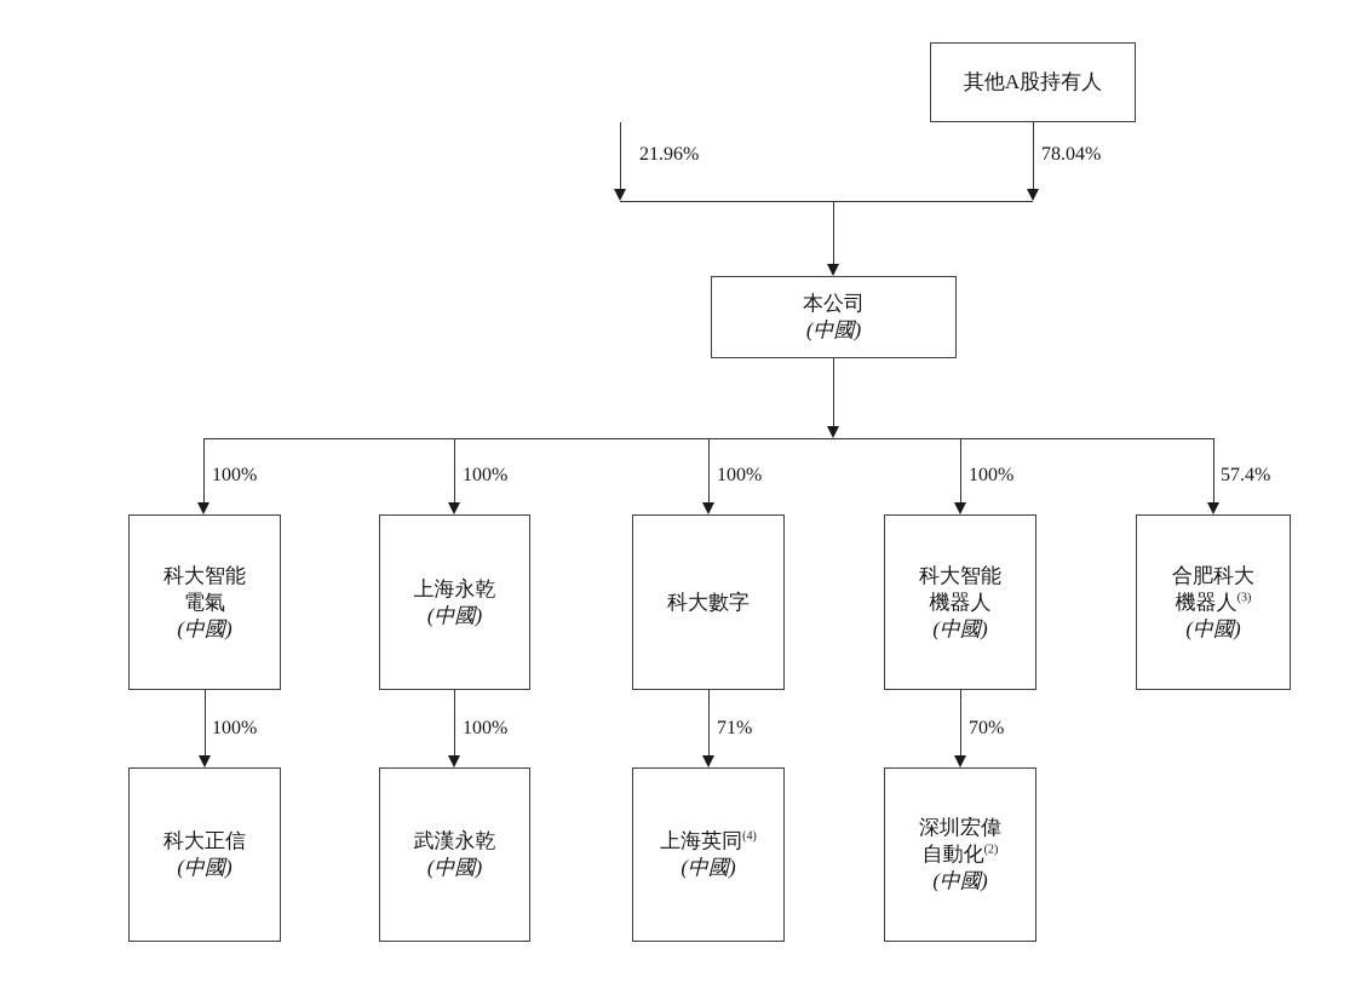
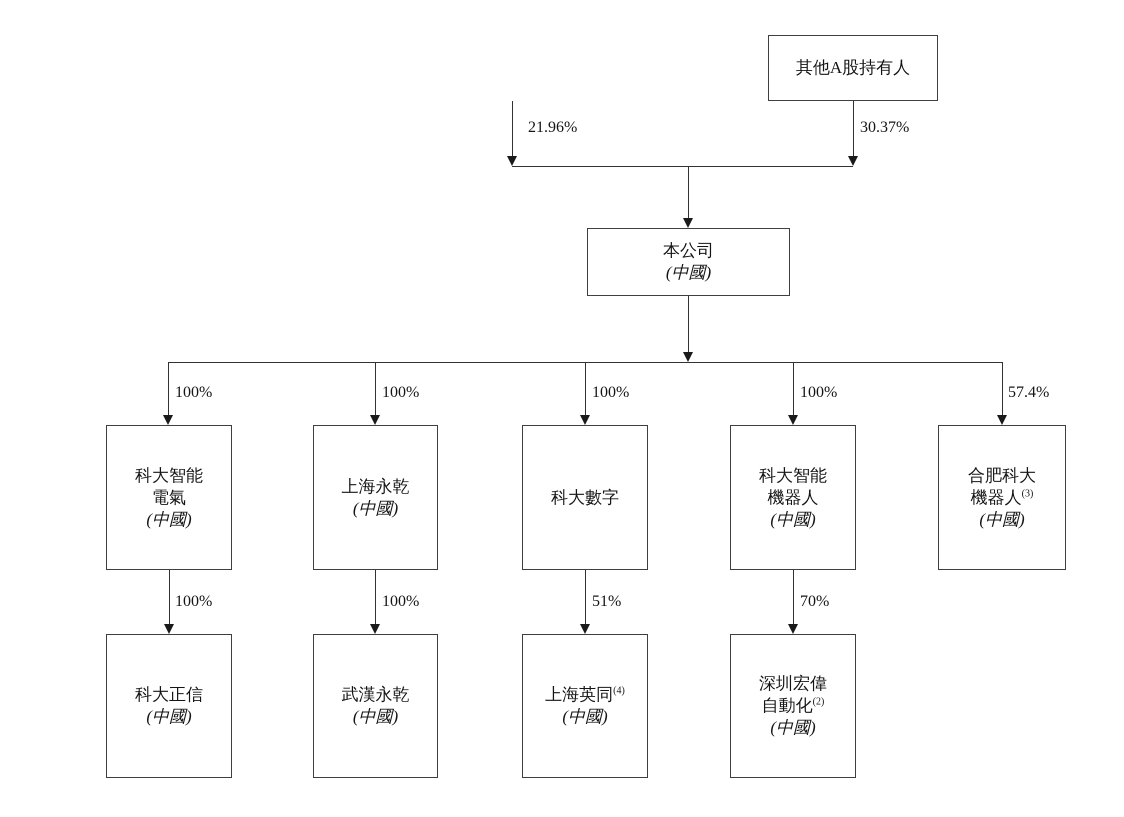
  其他A股持有人
  21.96%
- 78.04%
+ 30.37%
  本公司
  (中國)
  100%
  100%
  100%
  100%
  57.4%
  科大智能
  電氣
  (中國)
  上海永乾
  (中國)
  科大數字
  科大智能
  機器人
  (中國)
  合肥科大
  機器人(3)
  (中國)
  100%
  100%
- 71%
+ 51%
  70%
  科大正信
  (中國)
  武漢永乾
  (中國)
  上海英同(4)
  (中國)
  深圳宏偉
  自動化(2)
  (中國)
